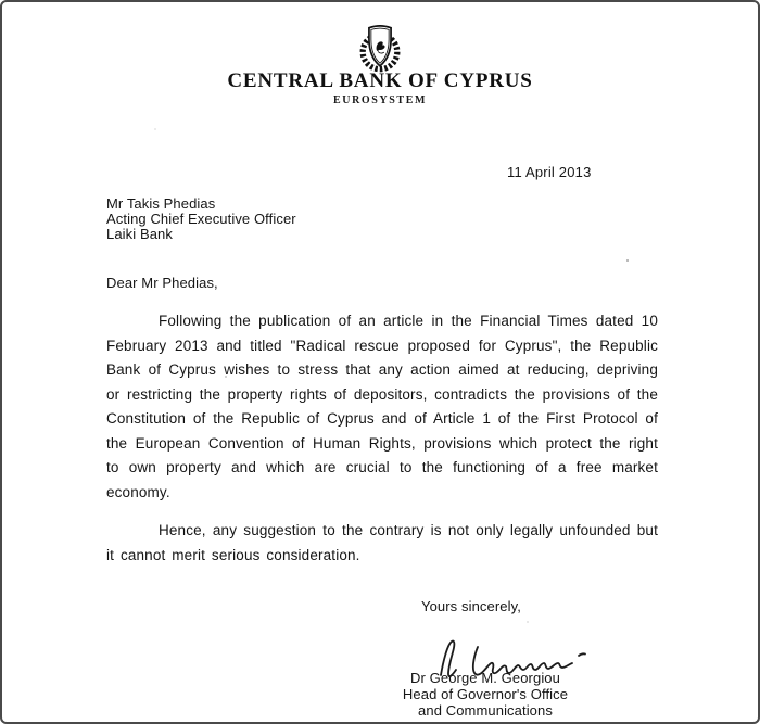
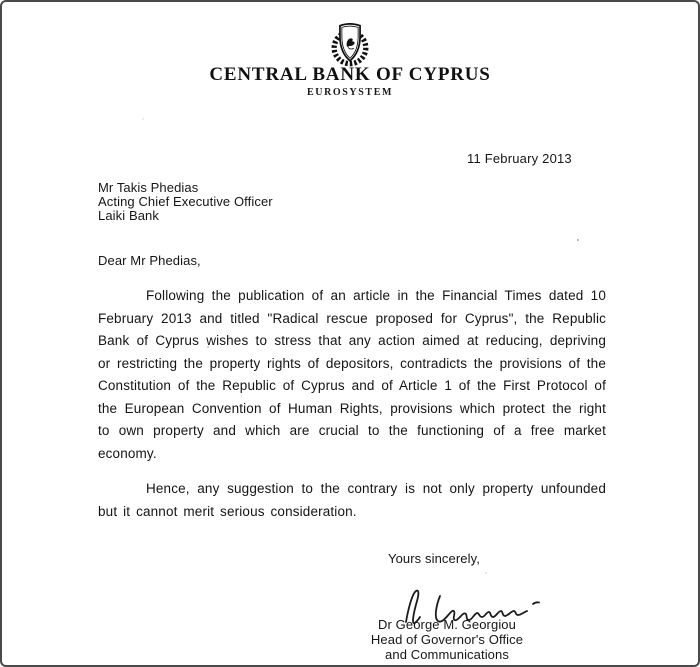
  CENTRAL BANK OF CYPRUS
  EUROSYSTEM
- 11 April 2013
+ 11 February 2013
  Mr Takis Phedias
  Acting Chief Executive Officer
  Laiki Bank
  Dear Mr Phedias,
  Following the publication of an article in the Financial Times dated 10 February 2013 and titled "Radical rescue proposed for Cyprus", the Republic Bank of Cyprus wishes to stress that any action aimed at reducing, depriving or restricting the property rights of depositors, contradicts the provisions of the Constitution of the Republic of Cyprus and of Article 1 of the First Protocol of the European Convention of Human Rights, provisions which protect the right to own property and which are crucial to the functioning of a free market economy.
- Hence, any suggestion to the contrary is not only legally unfounded but it cannot merit serious consideration.
+ Hence, any suggestion to the contrary is not only property unfounded but it cannot merit serious consideration.
  Yours sincerely,
  Dr George M. Georgiou
  Head of Governor's Office
  and Communications
